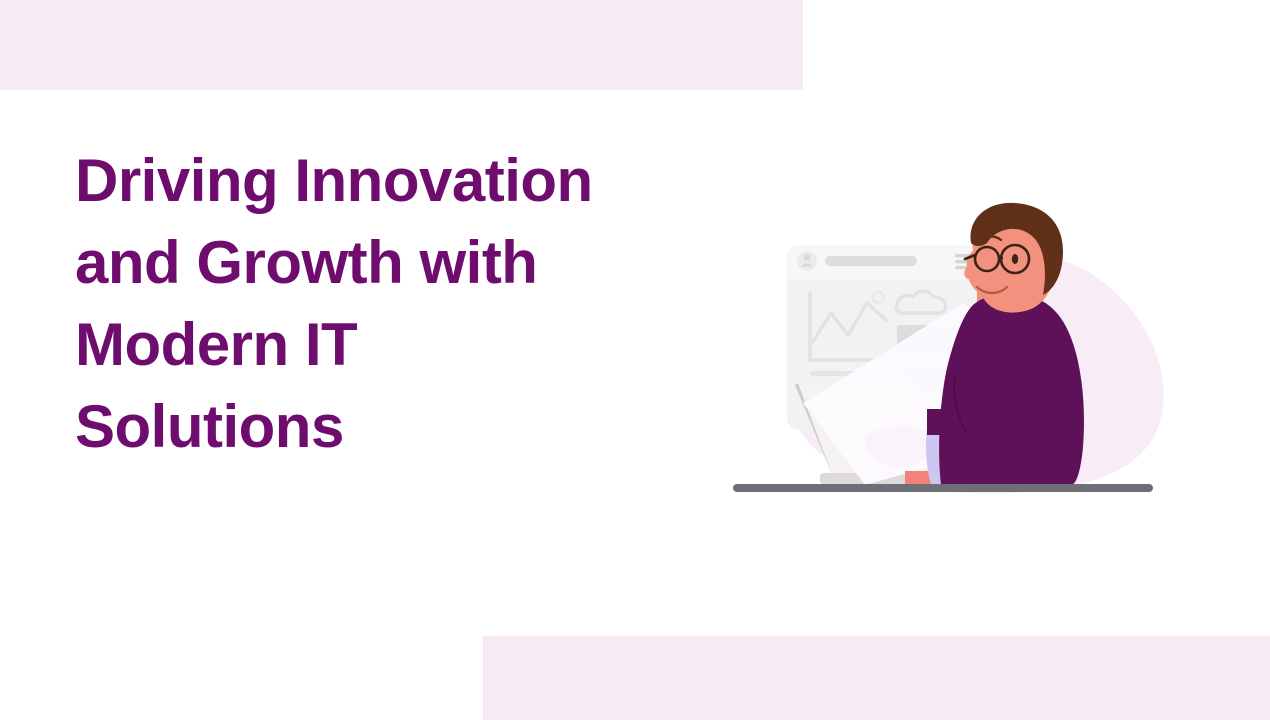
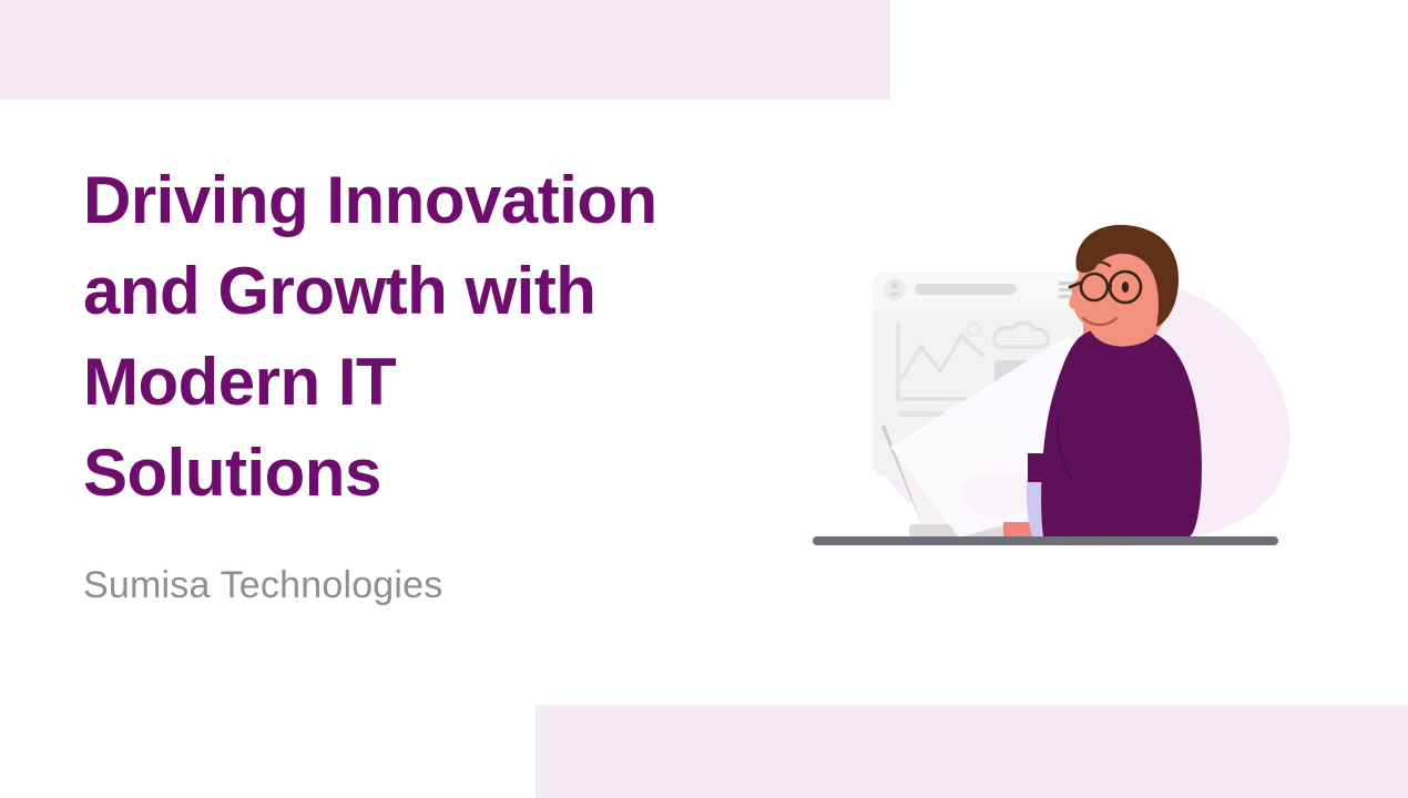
  Driving Innovation
  and Growth with
  Modern IT
  Solutions
+ Sumisa Technologies
